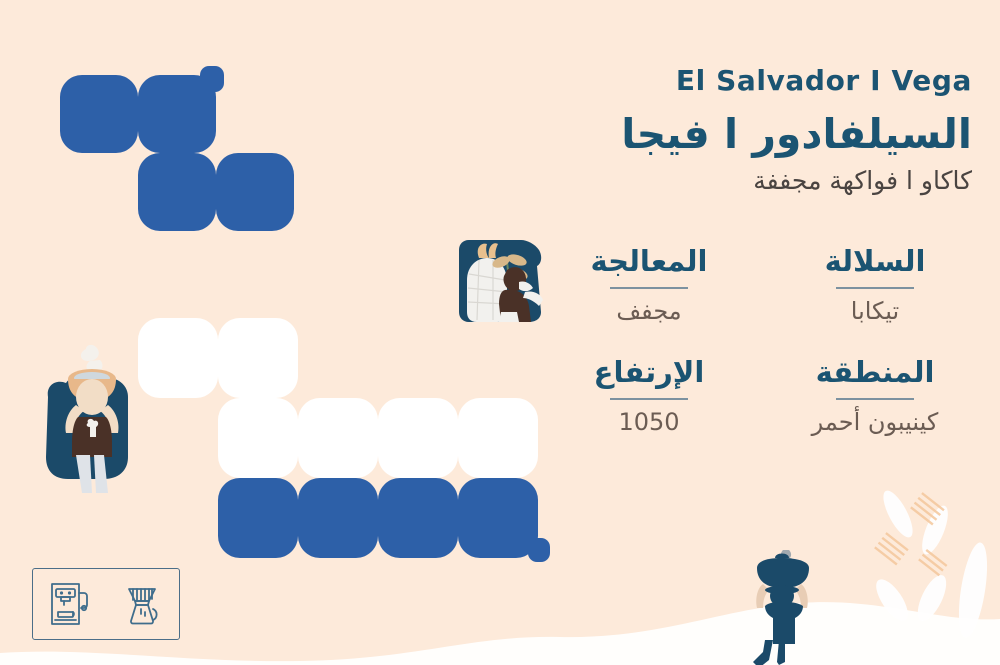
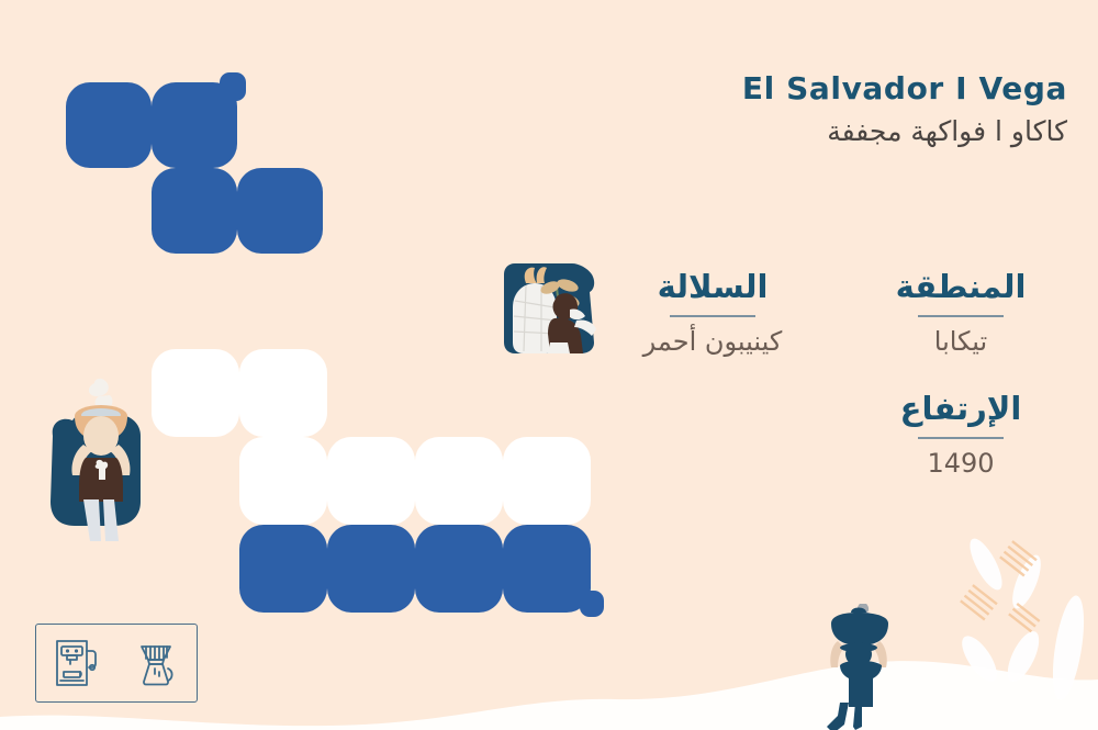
  El Salvador I Vega
- السيلفادور ا فيجا
  كاكاو ا فواكهة مجففة
- السلالة
+ المنطقة
  تيكابا
- المعالجة
- مجفف
- المنطقة
+ السلالة
  كينيبون أحمر
  الإرتفاع
- 1050
+ 1490
